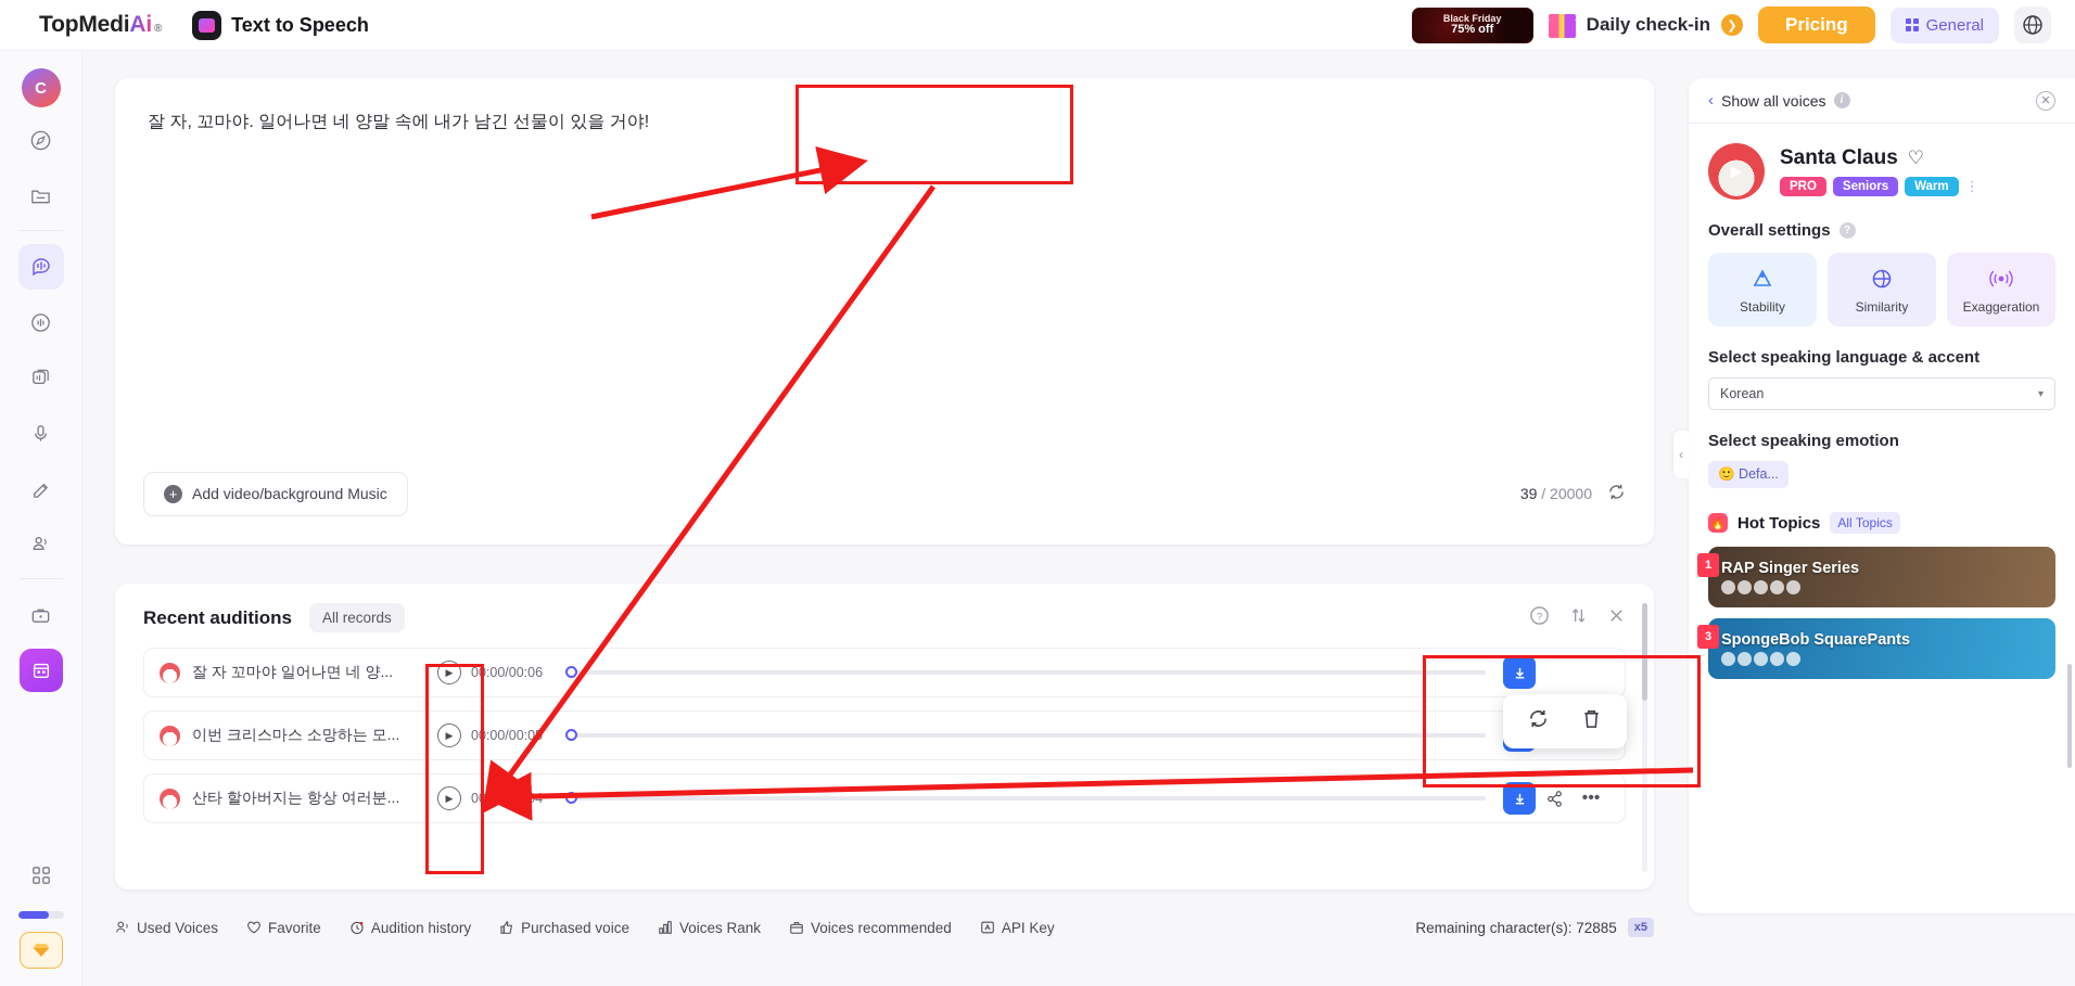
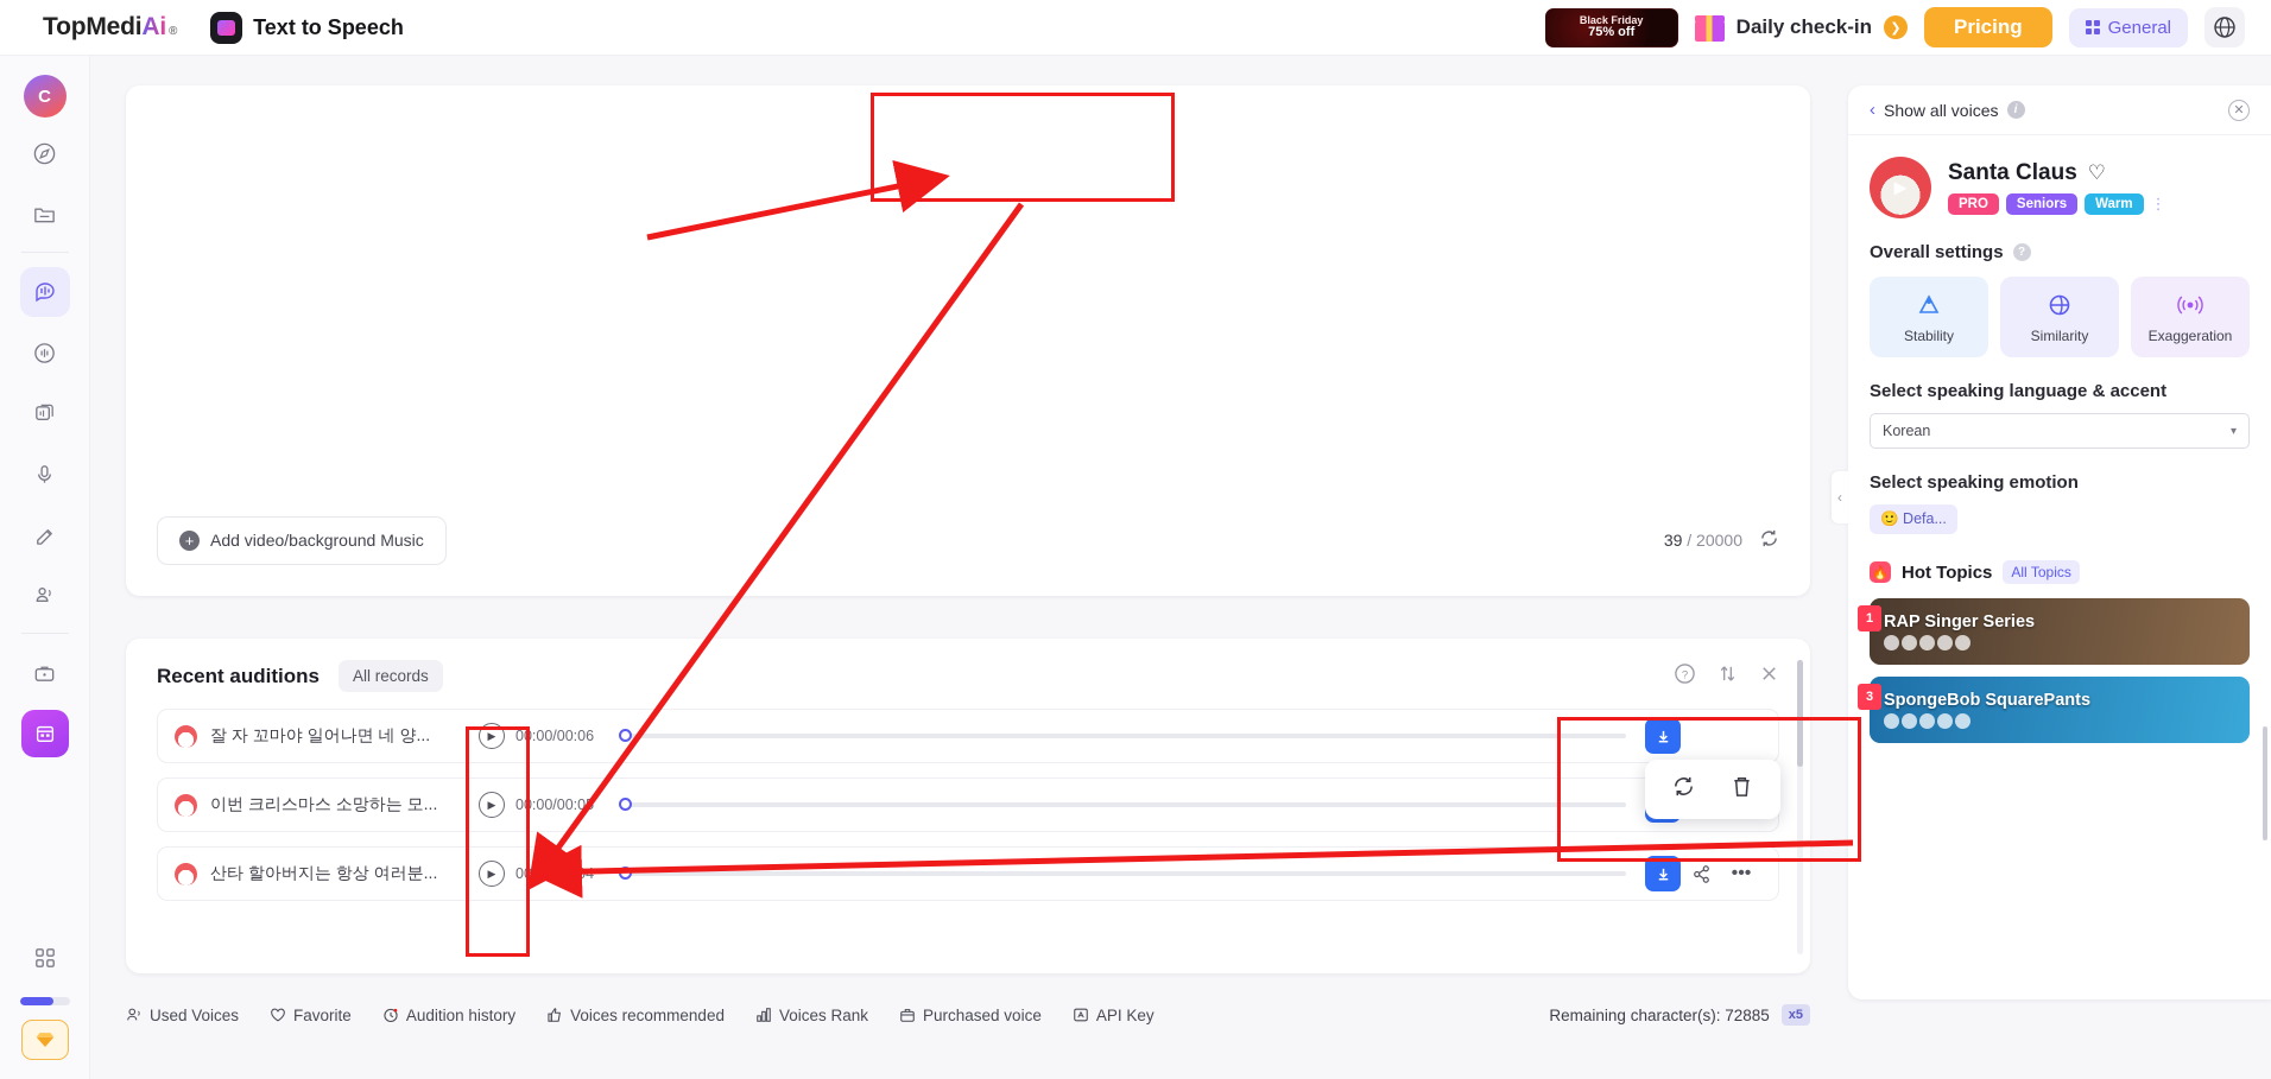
  TopMedi
  Ai
  ®
  Text to Speech
  Black Friday
  75% off
  Daily check-in
  ❯
  Pricing
  General
  C
- 잘 자, 꼬마야. 일어나면 네 양말 속에 내가 남긴 선물이 있을 거야!
  +
  Add video/background Music
  39 / 20000
  Recent auditions
  All records
  ?
  잘 자 꼬마야 일어나면 네 양...
  ▶
  00:00/00:06
  이번 크리스마스 소망하는 모...
  ▶
  00:00/00:0
  산타 할아버지는 항상 여러분...
  ▶
  •••
  Used Voices
  Favorite
  Audition history
- Purchased voice
+ Voices recommended
  Voices Rank
- Voices recommended
+ Purchased voice
  API Key
  Remaining character(s): 72885
  x5
  ‹
  ‹
  Show all voices
  i
  ✕
  Santa Claus
  ♡
  PRO
  Seniors
  Warm
  ⋮
  Overall settings
  ?
  Stability
  Similarity
  Exaggeration
  Select speaking language & accent
  Korean
  ▾
  Select speaking emotion
  🙂 Defa...
  🔥
  Hot Topics
  All Topics
  1
  RAP Singer Series
  3
  SpongeBob SquarePants
